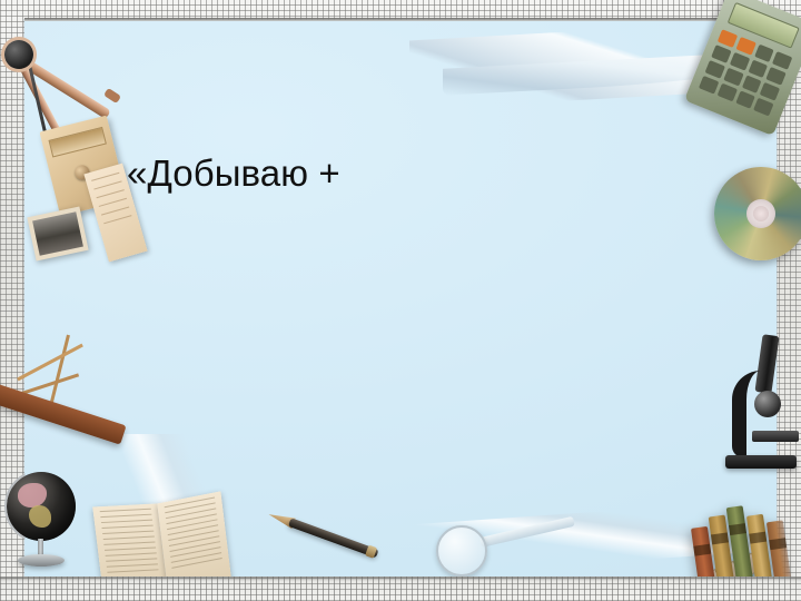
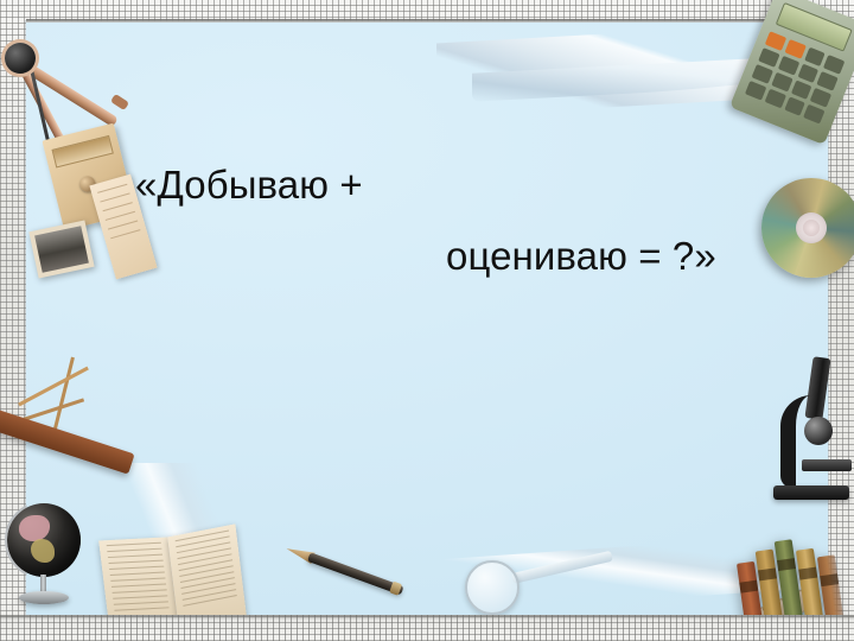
  «Добываю +
+ оцениваю = ?»
